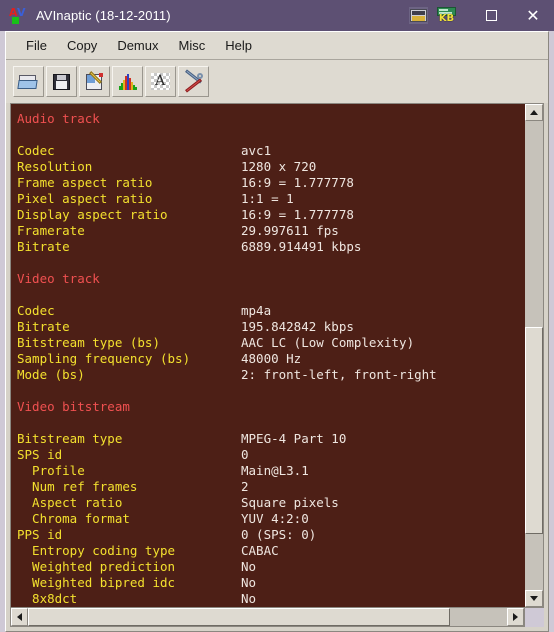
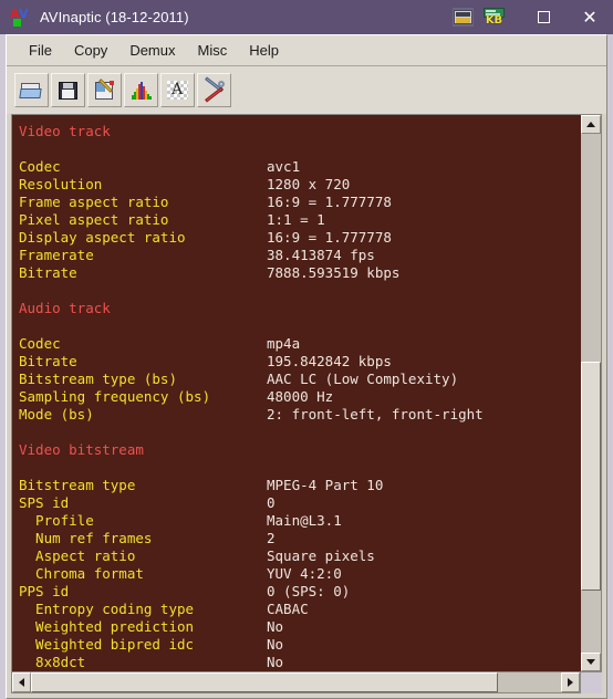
  A
  V
  AVInaptic (18-12-2011)
  KB
  ✕
  File
  Copy
  Demux
  Misc
  Help
  A
- Audio track
+ Video track
  Codec
  avc1
  Resolution
  1280 x 720
  Frame aspect ratio
  16:9 = 1.777778
  Pixel aspect ratio
  1:1 = 1
  Display aspect ratio
  16:9 = 1.777778
  Framerate
- 29.997611 fps
+ 38.413874 fps
  Bitrate
- 6889.914491 kbps
+ 7888.593519 kbps
- Video track
+ Audio track
  Codec
  mp4a
  Bitrate
  195.842842 kbps
  Bitstream type (bs)
  AAC LC (Low Complexity)
  Sampling frequency (bs)
  48000 Hz
  Mode (bs)
  2: front-left, front-right
  Video bitstream
  Bitstream type
  MPEG-4 Part 10
  SPS id
  0
  Profile
  Main@L3.1
  Num ref frames
  2
  Aspect ratio
  Square pixels
  Chroma format
  YUV 4:2:0
  PPS id
  0 (SPS: 0)
  Entropy coding type
  CABAC
  Weighted prediction
  No
  Weighted bipred idc
  No
  8x8dct
  No
